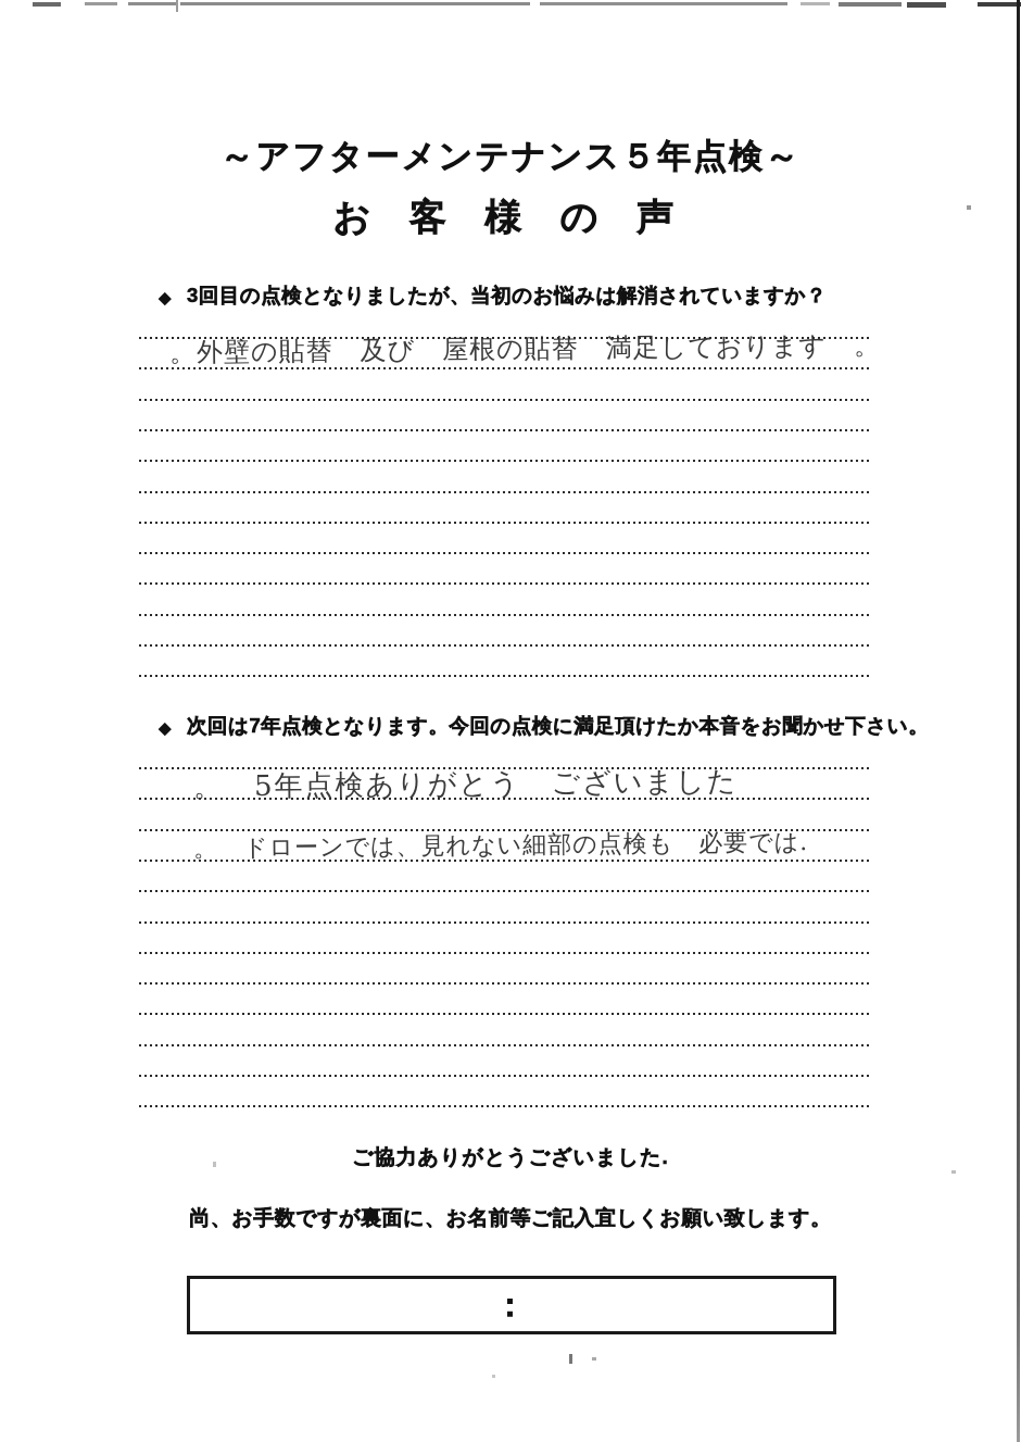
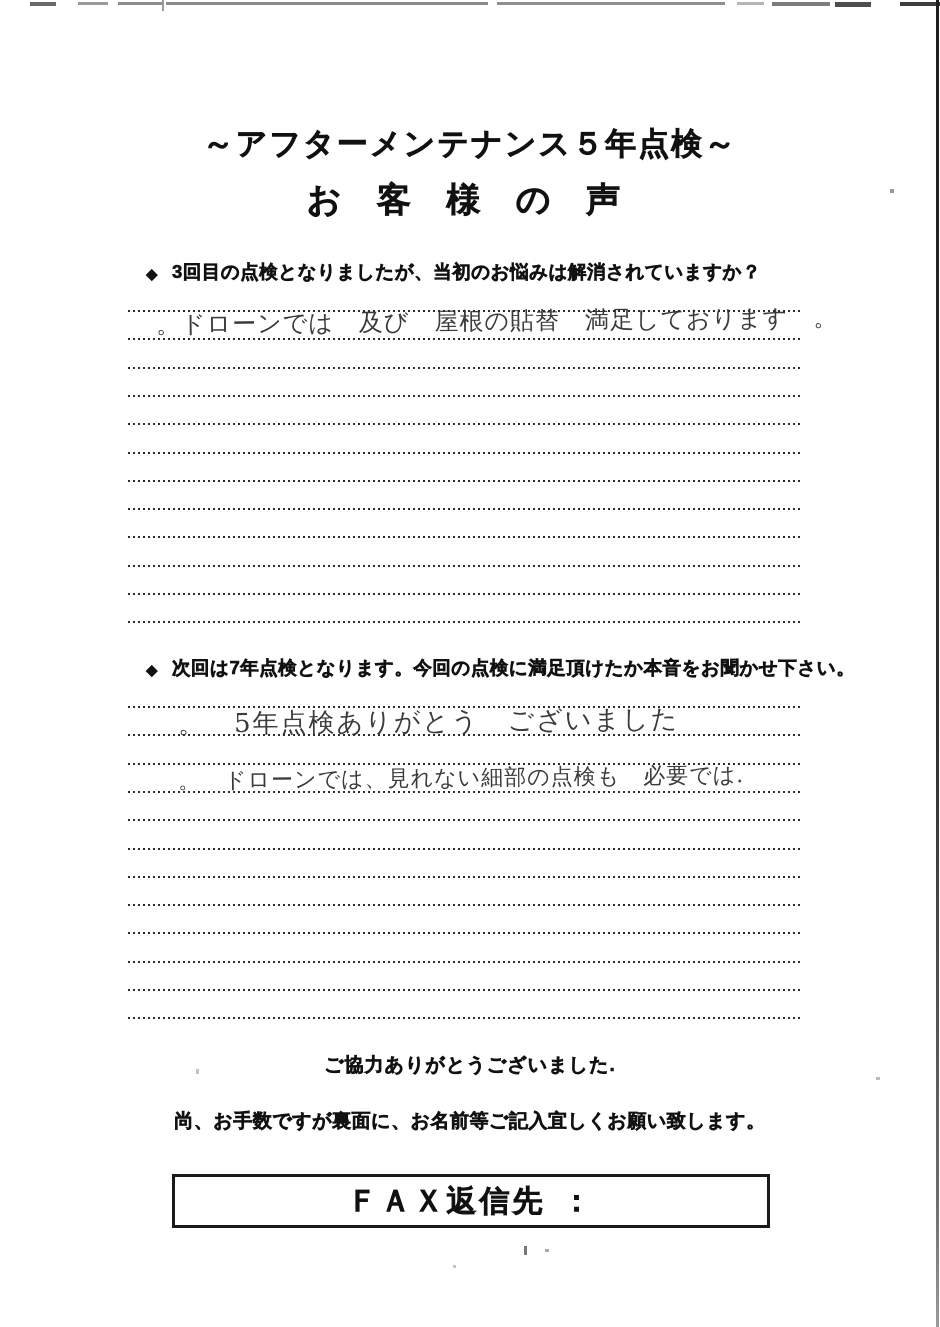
  ～アフターメンテナンス５年点検～
  お 客 様 の 声
  ◆
  3回目の点検となりましたが、当初のお悩みは解消されていますか？
- 。外壁の貼替 及び 屋根の貼替 満足しております 。
+ 。ドローンでは 及び 屋根の貼替 満足しております 。
  ◆
  次回は7年点検となります。今回の点検に満足頂けたか本音をお聞かせ下さい。
  。 5年点検ありがとう ございました
  。 ドローンでは、見れない細部の点検も 必要では.
  ご協力ありがとうございました.
  尚、お手数ですが裏面に、お名前等ご記入宜しくお願い致します。
+ ＦＡＸ返信先
  ：
